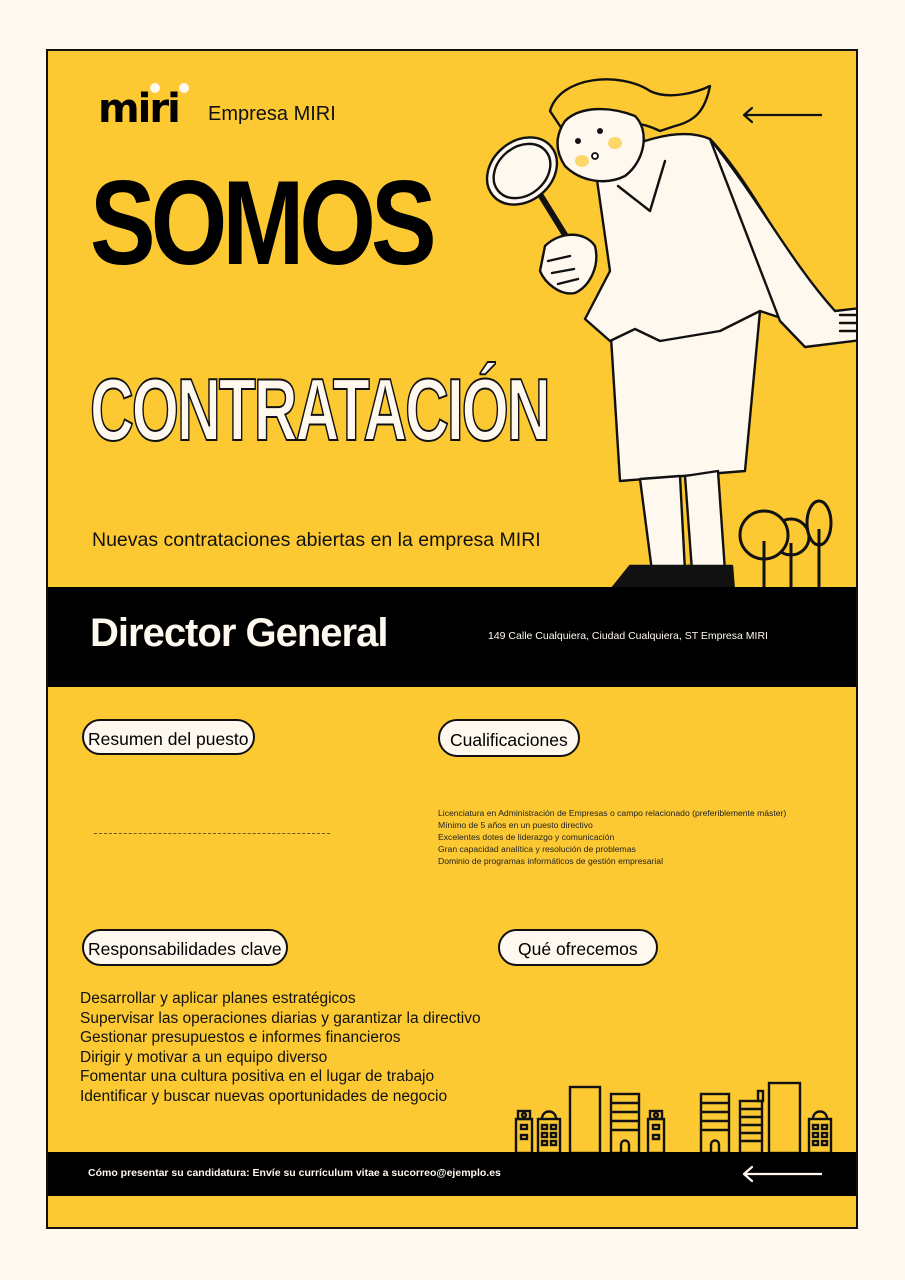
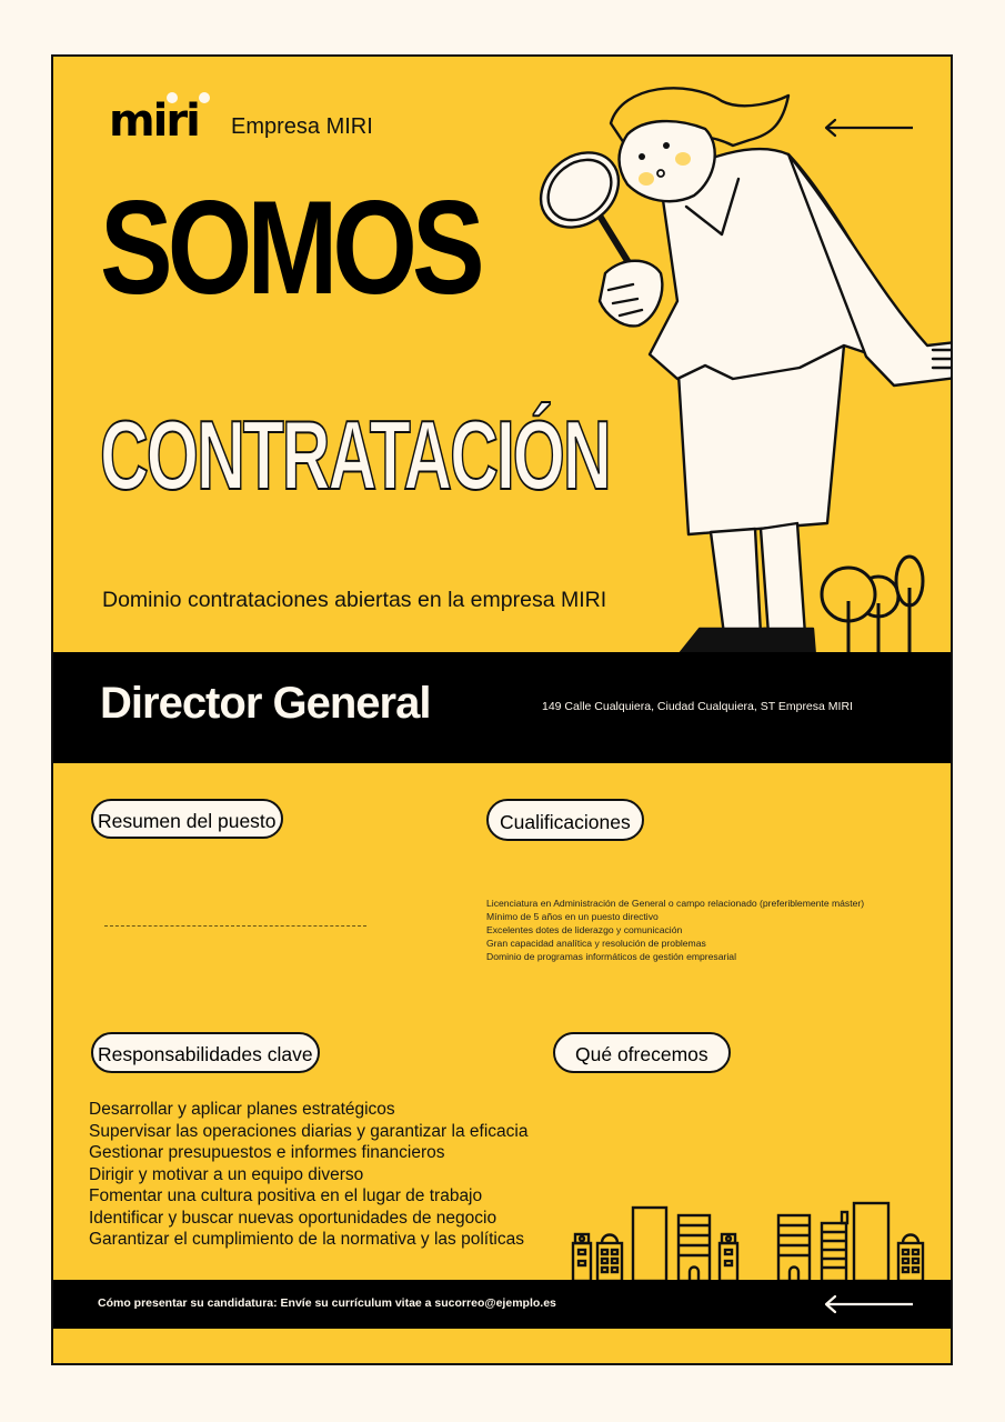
  miri
  Empresa MIRI
  SOMOS
  CONTRATACIÓN
- Nuevas contrataciones abiertas en la empresa MIRI
+ Dominio contrataciones abiertas en la empresa MIRI
  Director General
  149 Calle Cualquiera, Ciudad Cualquiera, ST Empresa MIRI
  Resumen del puesto
  Cualificaciones
  Responsabilidades clave
  Qué ofrecemos
- Licenciatura en Administración de Empresas o campo relacionado (preferiblemente máster)
+ Licenciatura en Administración de General o campo relacionado (preferiblemente máster)
  Mínimo de 5 años en un puesto directivo
  Excelentes dotes de liderazgo y comunicación
  Gran capacidad analítica y resolución de problemas
  Dominio de programas informáticos de gestión empresarial
  Desarrollar y aplicar planes estratégicos
- Supervisar las operaciones diarias y garantizar la directivo
+ Supervisar las operaciones diarias y garantizar la eficacia
  Gestionar presupuestos e informes financieros
  Dirigir y motivar a un equipo diverso
  Fomentar una cultura positiva en el lugar de trabajo
  Identificar y buscar nuevas oportunidades de negocio
+ Garantizar el cumplimiento de la normativa y las políticas
  Cómo presentar su candidatura: Envíe su currículum vitae a sucorreo@ejemplo.es
